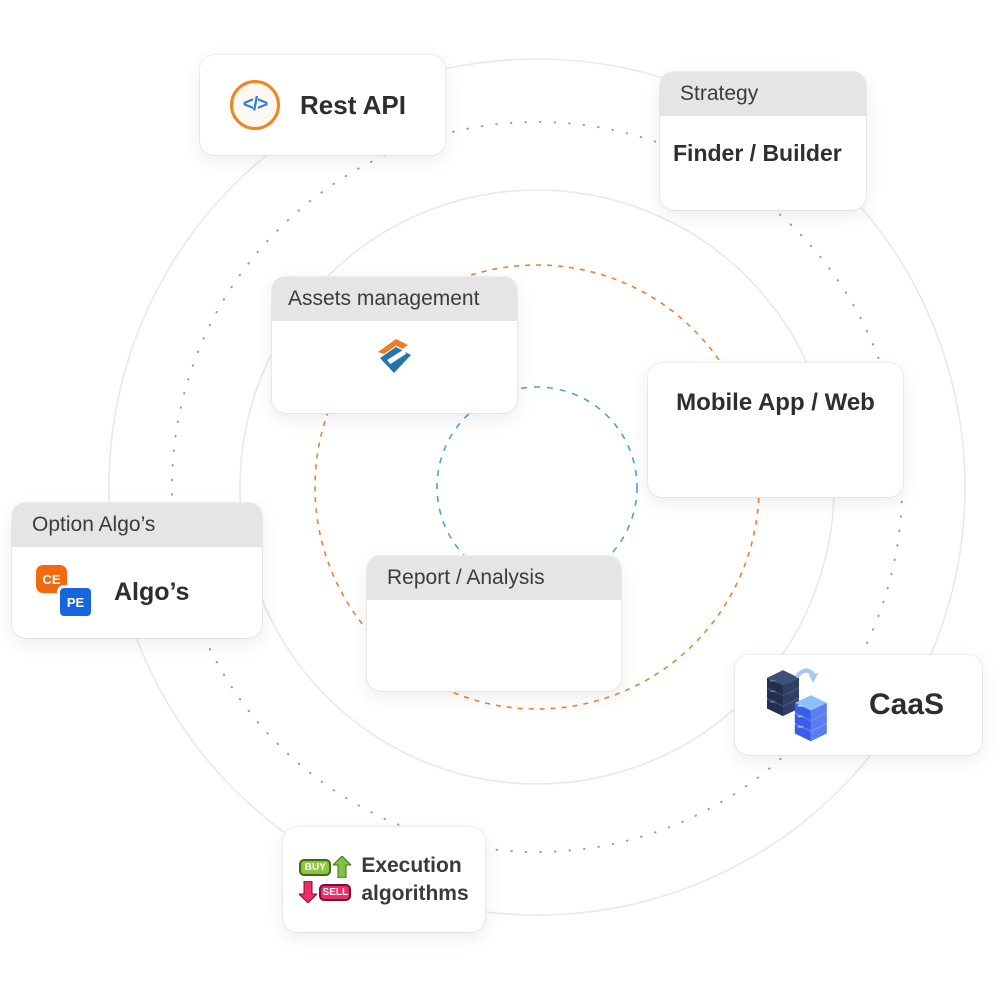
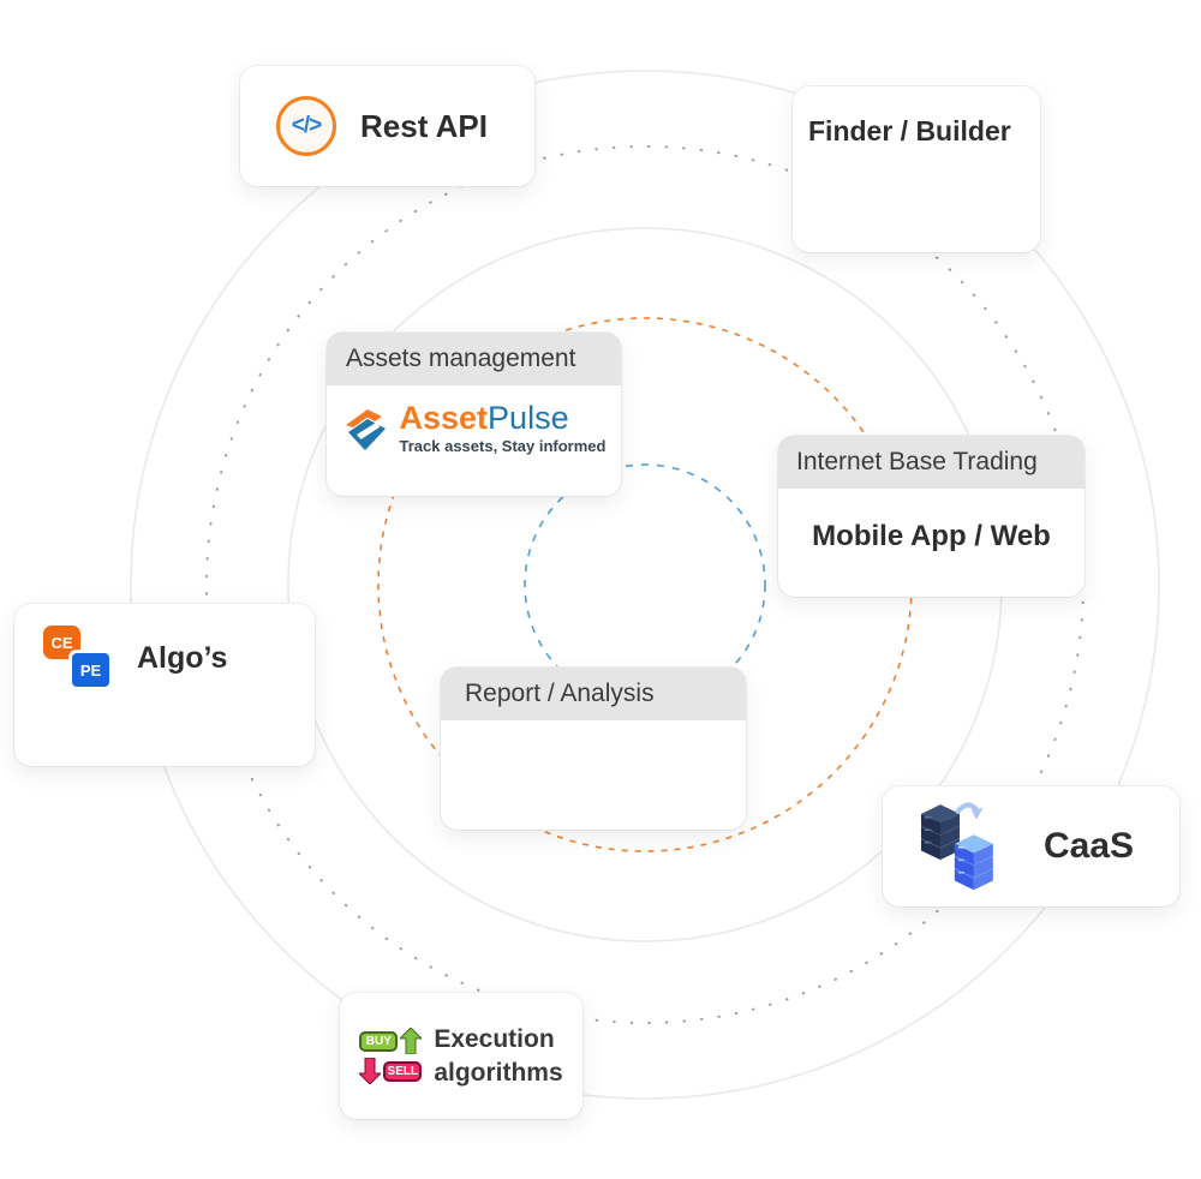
  </>
  Rest API
- Strategy
  Finder / Builder
  Assets management
+ AssetPulse
+ Track assets, Stay informed
+ Internet Base Trading
  Mobile App / Web
- Option Algo’s
  CE
  PE
  Algo’s
  Report / Analysis
  CaaS
  BUY
  SELL
  Execution
  algorithms
